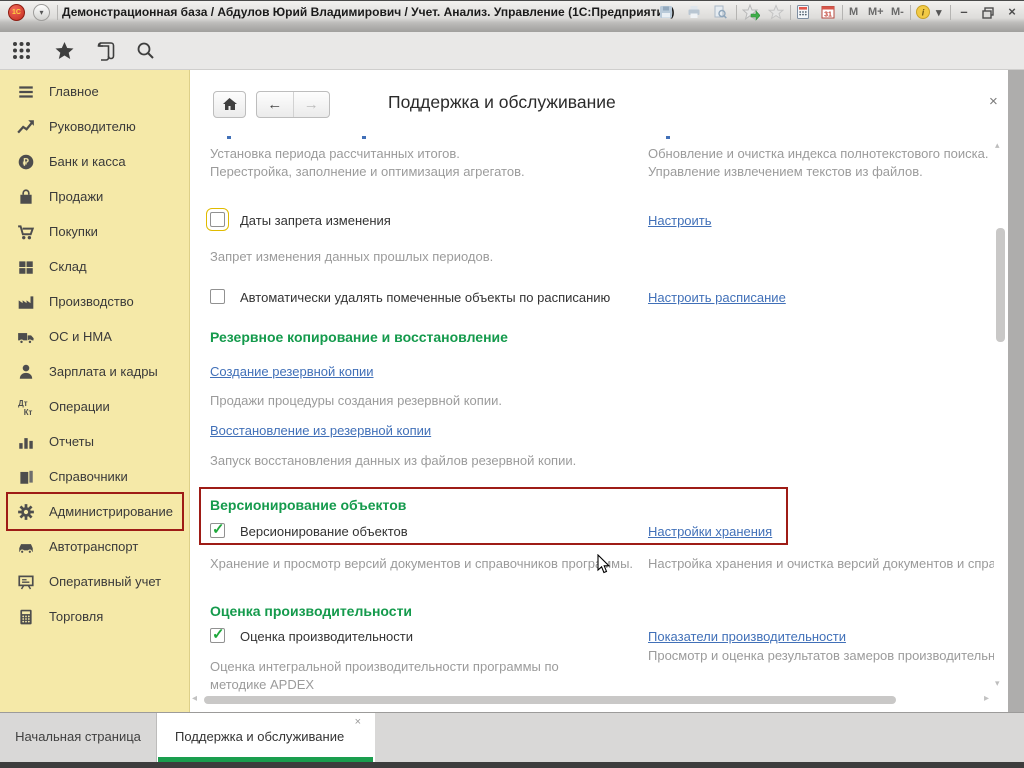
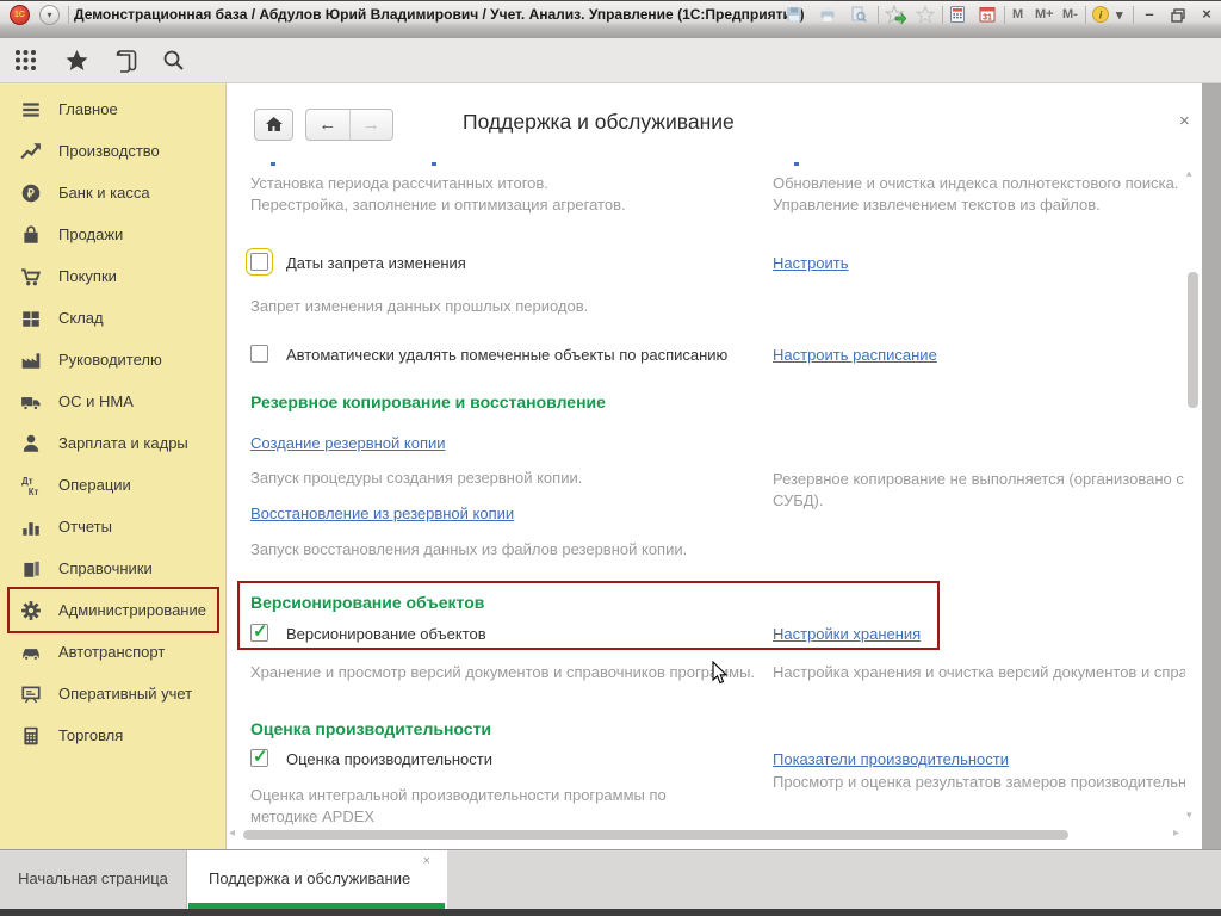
  ▾
  Демонстрационная база / Абдулов Юрий Владимирович / Учет. Анализ. Управление (1С:Предприят)
  M
  M+
  M-
  i
  ▾
  –
  ×
  Главное
- Руководителю
+ Производство
  ₽
  Банк и касса
  Продажи
  Покупки
  Склад
- Производство
+ Руководителю
  ОС и НМА
  Зарплата и кадры
  Дт
  Кт
  Операции
  Отчеты
  Справочники
  Администрирование
  Автотранспорт
  Оперативный учет
  Торговля
  ←
  →
  Поддержка и обслуживание
  ×
  Установка периода рассчитанных итогов.
  Перестройка, заполнение и оптимизация агрегатов.
  Обновление и очистка индекса полнотекстового поиска.
  Управление извлечением текстов из файлов.
  Даты запрета изменения
  Настроить
  Запрет изменения данных прошлых периодов.
  Автоматически удалять помеченные объекты по расписанию
  Настроить расписание
  Резервное копирование и восстановление
  Создание резервной копии
- Продажи процедуры создания резервной копии.
+ Запуск процедуры создания резервной копии.
+ Резервное копирование не выполняется (организовано с СУБД).
  Восстановление из резервной копии
  Запуск восстановления данных из файлов резервной копии.
  Версионирование объектов
  ✓
  Версионирование объектов
  Настройки хранения
  Хранение и просмотр версий документов и справочников прогрмы.
  Настройка хранения и очистка версий документов и спра
  Оценка производительности
  ✓
  Оценка производительности
  Показатели производительности
  Оценка интегральной производительности программы по методике APDEX
  Просмотр и оценка результатов замеров производительн
  ▴
  ▾
  ◂
  ▸
  Начальная страница
  Поддержка и обслуживание
  ×
